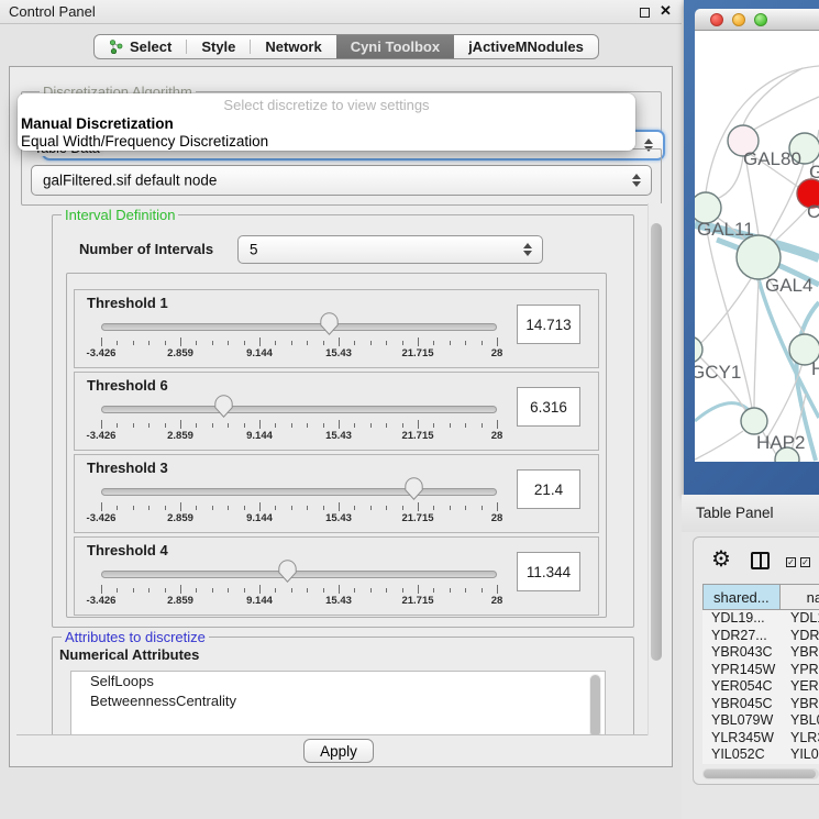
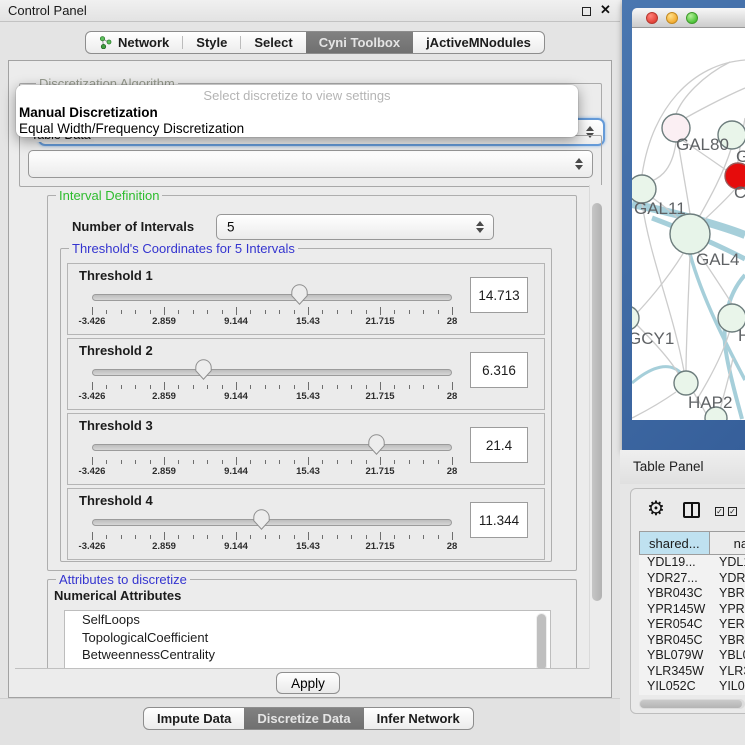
  Control Panel
  ✕
- Select
+ Network
  Style
- Network
+ Select
  Cyni Toolbox
  jActiveMNodules
  Discretization Algorithm
  Select discretize to view settings
  Manual Discretization
  Equal Width/Frequency Discretization
- galFiltered.sif default node
  Interval Definition
  Number of Intervals
  5
+ Threshold's Coordinates for 5 Intervals
  Threshold 1
  -3.426
  2.859
  9.144
  15.43
  21.715
  28
  14.713
- Threshold 6
+ Threshold 2
  -3.426
  2.859
  9.144
  15.43
  21.715
  28
  6.316
  Threshold 3
  -3.426
  2.859
  9.144
  15.43
  21.715
  28
  21.4
  Threshold 4
  -3.426
  2.859
  9.144
  15.43
  21.715
  28
  11.344
  Attributes to discretize
  Numerical Attributes
  SelfLoops
+ TopologicalCoefficient
  BetweennessCentrality
  Apply
+ Impute Data
+ Discretize Data
+ Infer Network
  GAL80
  C
  GAL11
  GAL4
  GCY1
  H
  HAP2
  Table Panel
  ⚙
  ✓
  ✓
  shared...
  YDL19...
  YDL
  YDR27...
  YDR
  YBR043C
  YBR
  YPR145W
  YPR
  YER054C
  YER
  YBR045C
  YBR
  YBL079W
  YBL
  YLR345W
  YLR
  YIL052C
  YIL0
